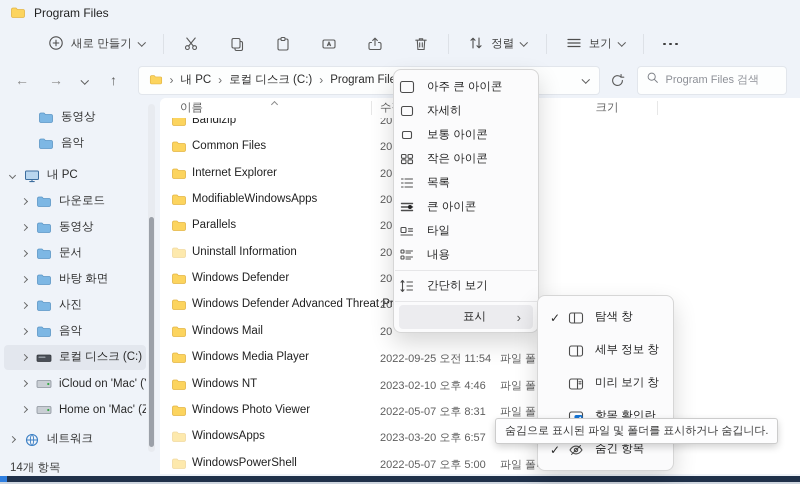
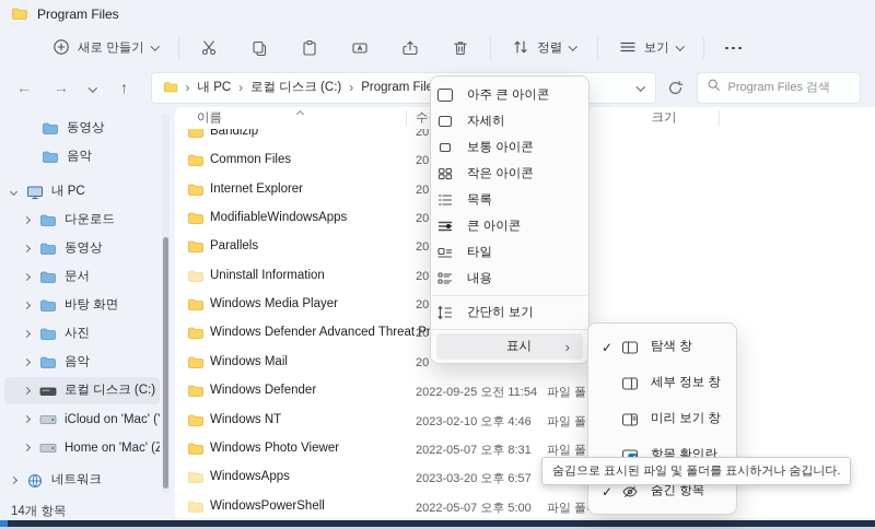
  Program Files
  새로 만들기
  정렬
  보기
  ←
  →
  ↑
  ›
  내 PC
  ›
  로컬 디스크 (C:)
  ›
  Program Fil
  Program Files 검색
  이름
  크기
  Bandizip
  20
  Common Files
  20
  Internet Explorer
  20
  ModifiableWindowsApps
  20
  Parallels
  20
  Uninstall Information
  20
- Windows Defender
+ Windows Media Player
  20
  Windows Defender Advanced Threat Pr
  20
  Windows Mail
  20
- Windows Media Player
+ Windows Defender
  2022-09-25 오전 11:54
  파일 폴
  Windows NT
  2023-02-10 오후 4:46
  파일 폴
  Windows Photo Viewer
  2022-05-07 오후 8:31
  파일 폴
  WindowsApps
  2023-03-20 오후 6:57
  WindowsPowerShell
  2022-05-07 오후 5:00
  파일 폴
  동영상
  음악
  내 PC
  다운로드
  동영상
  문서
  바탕 화면
  사진
  음악
  로컬 디스크 (C:)
  iCloud on 'Mac' (
  Home on 'Mac' (Z
  네트워크
  14개 항목
  아주 큰 아이콘
  자세히
  보통 아이콘
  작은 아이콘
  목록
  큰 아이콘
  타일
  내용
  간단히 보기
  표시
  ›
  ✓
  탐색 창
  세부 정보 창
  미리 보기 창
  항목 확인란
  ✓
  숨긴 항목
  숨김으로 표시된 파일 및 폴더를 표시하거나 숨깁니다.
